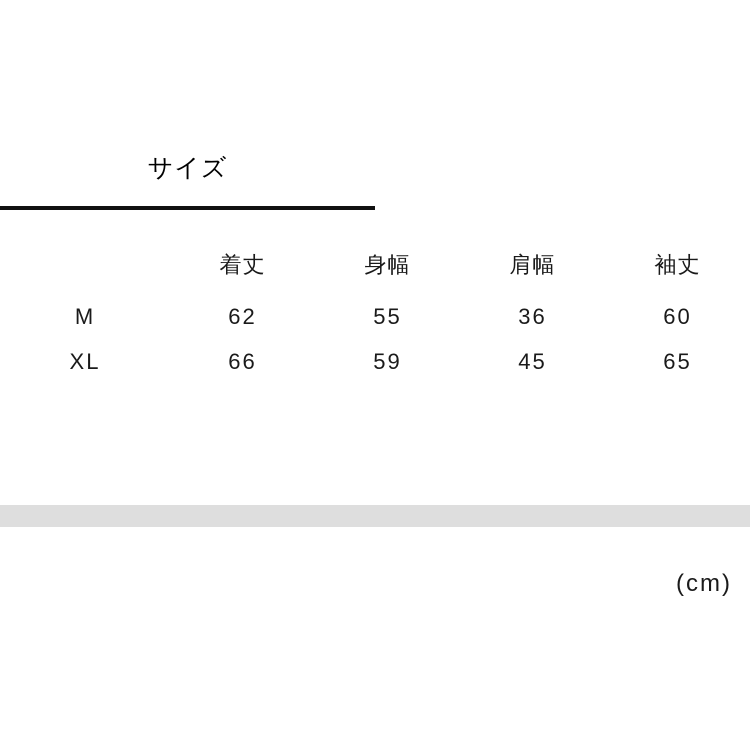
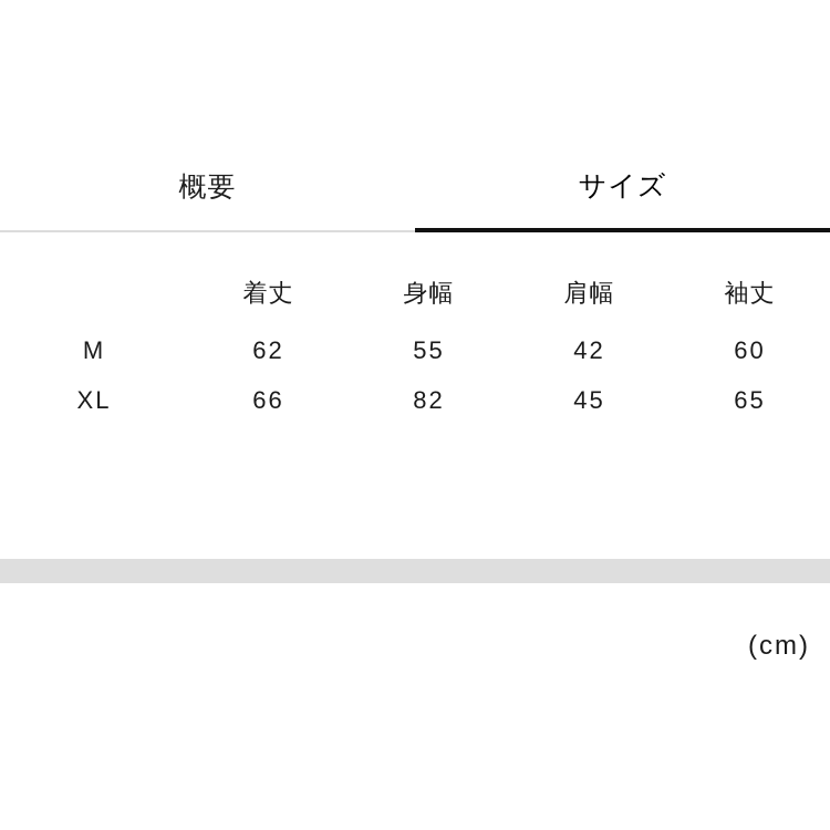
+ 概要
  サイズ
  	着丈	身幅	肩幅	袖丈
- M	62	55	36	60
+ M	62	55	42	60
- XL	66	59	45	65
+ XL	66	82	45	65
  (cm)
